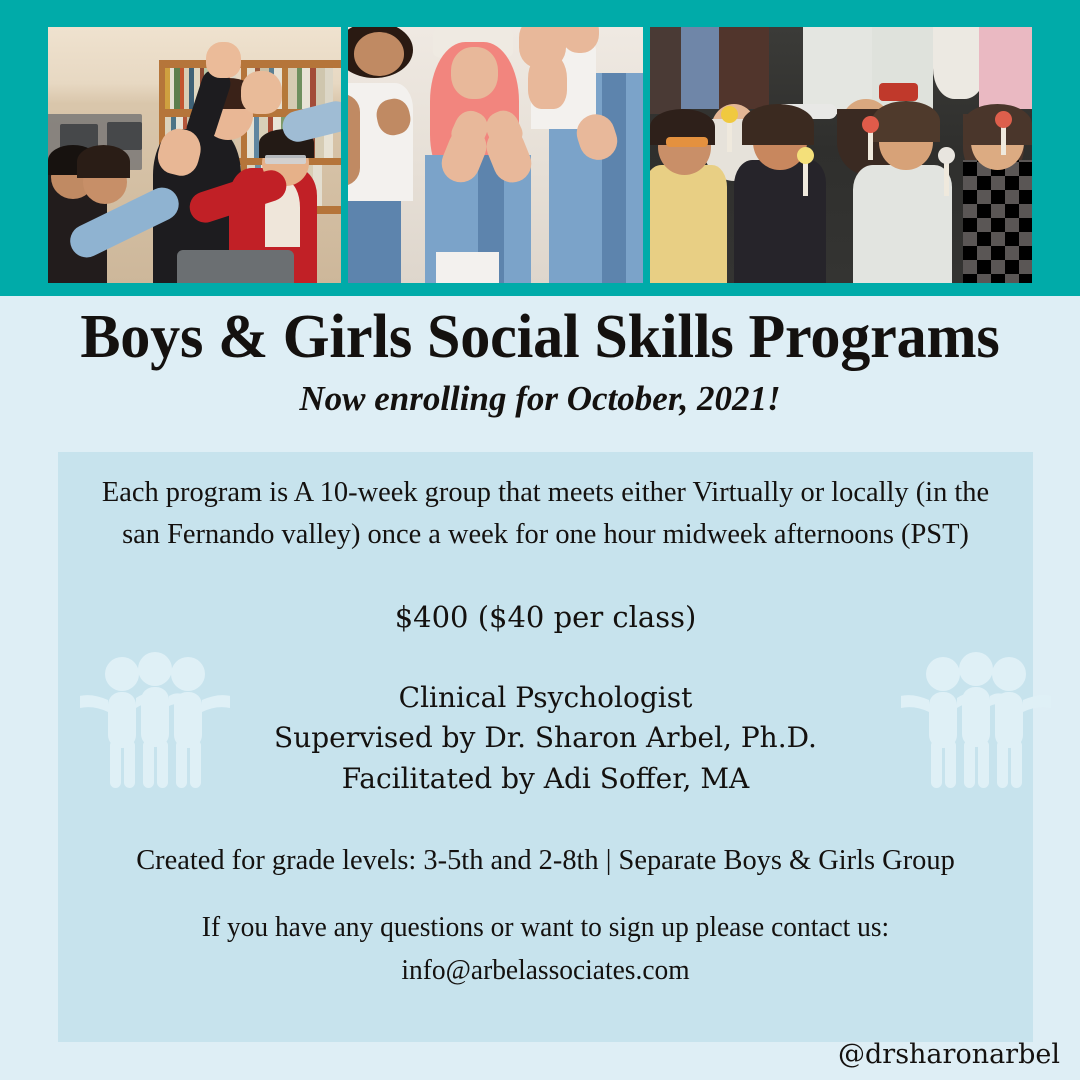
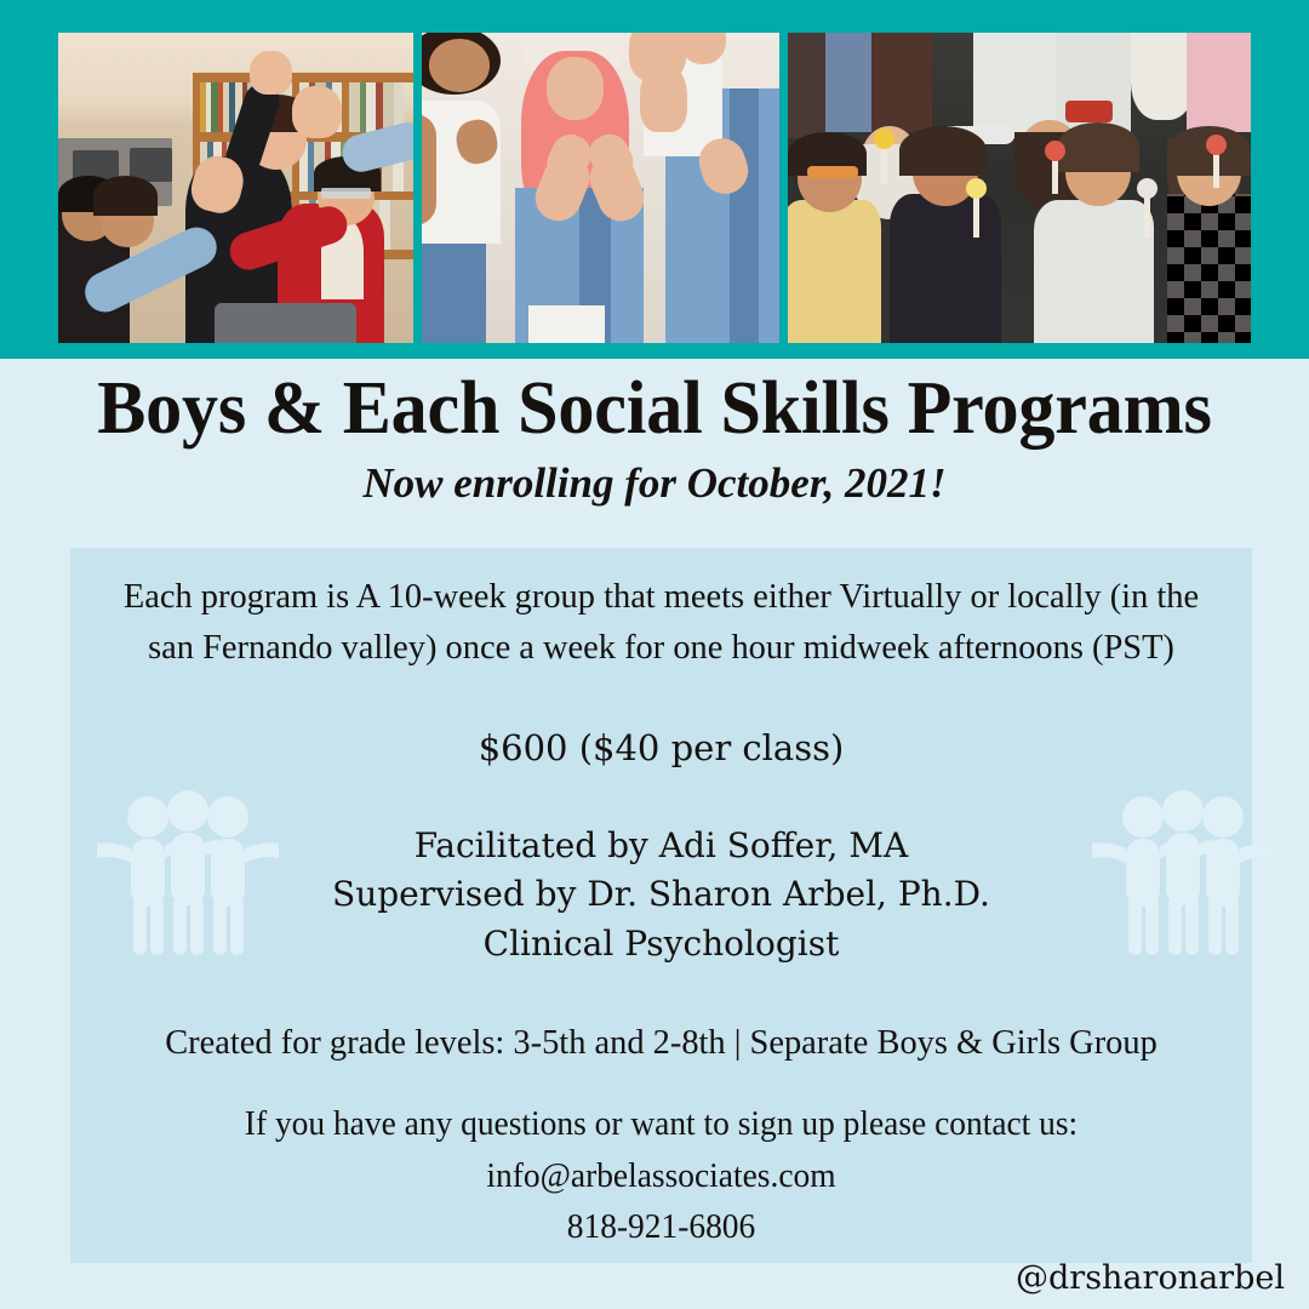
- Boys & Girls Social Skills Programs
+ Boys & Each Social Skills Programs
  Now enrolling for October, 2021!
  Each program is A 10-week group that meets either Virtually or locally (in the san Fernando valley) once a week for one hour midweek afternoons (PST)
- $400 ($40 per class)
+ $600 ($40 per class)
- Clinical Psychologist
+ Facilitated by Adi Soffer, MA
  Supervised by Dr. Sharon Arbel, Ph.D.
- Facilitated by Adi Soffer, MA
+ Clinical Psychologist
  Created for grade levels: 3-5th and 2-8th | Separate Boys & Girls Group
  If you have any questions or want to sign up please contact us:
  info@arbelassociates.com
+ 818-921-6806
  @drsharonarbel
